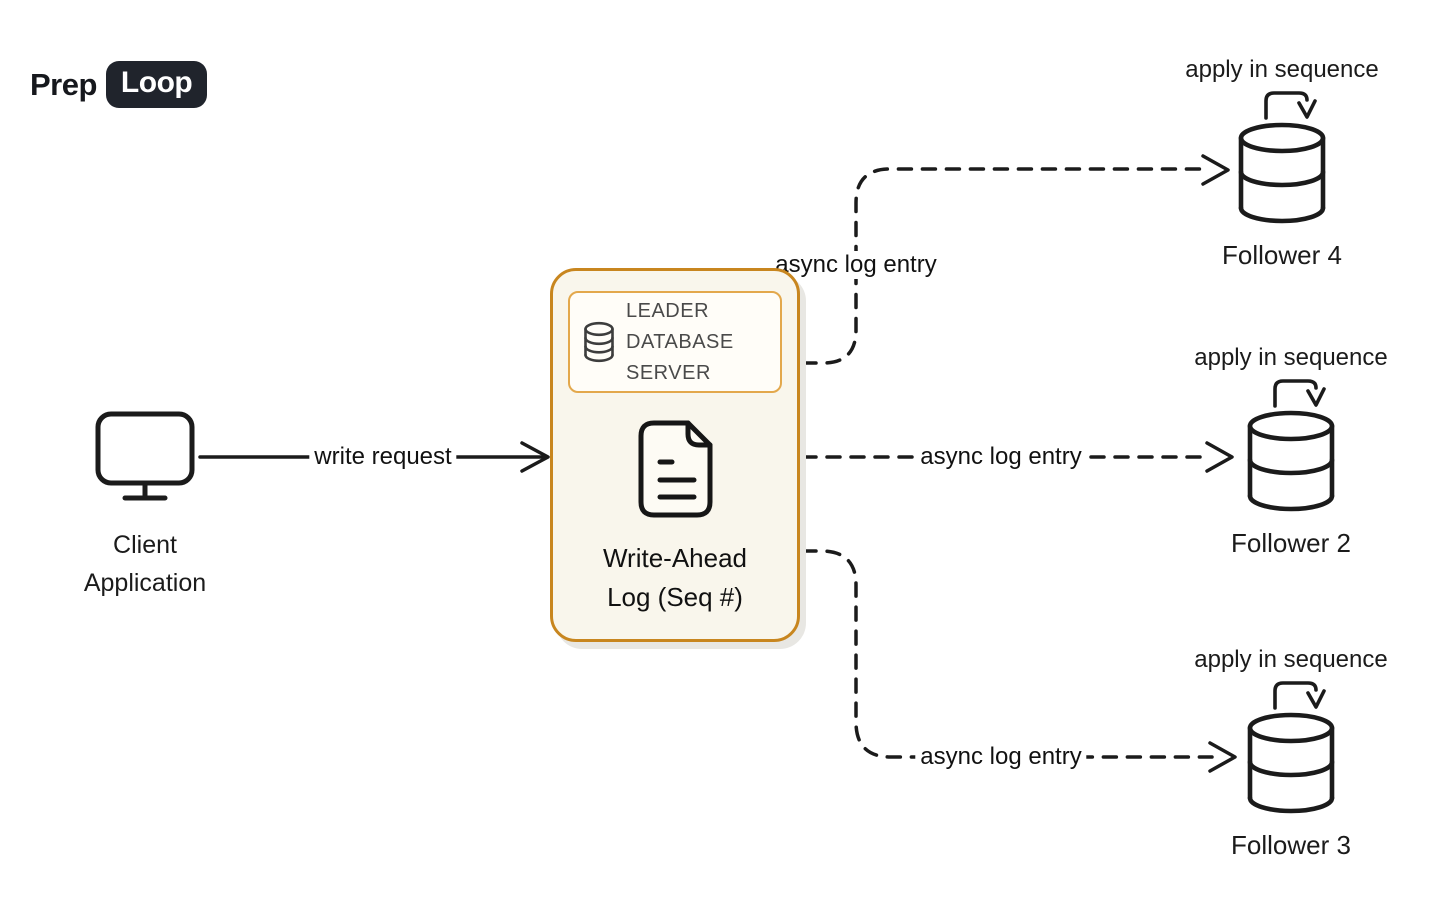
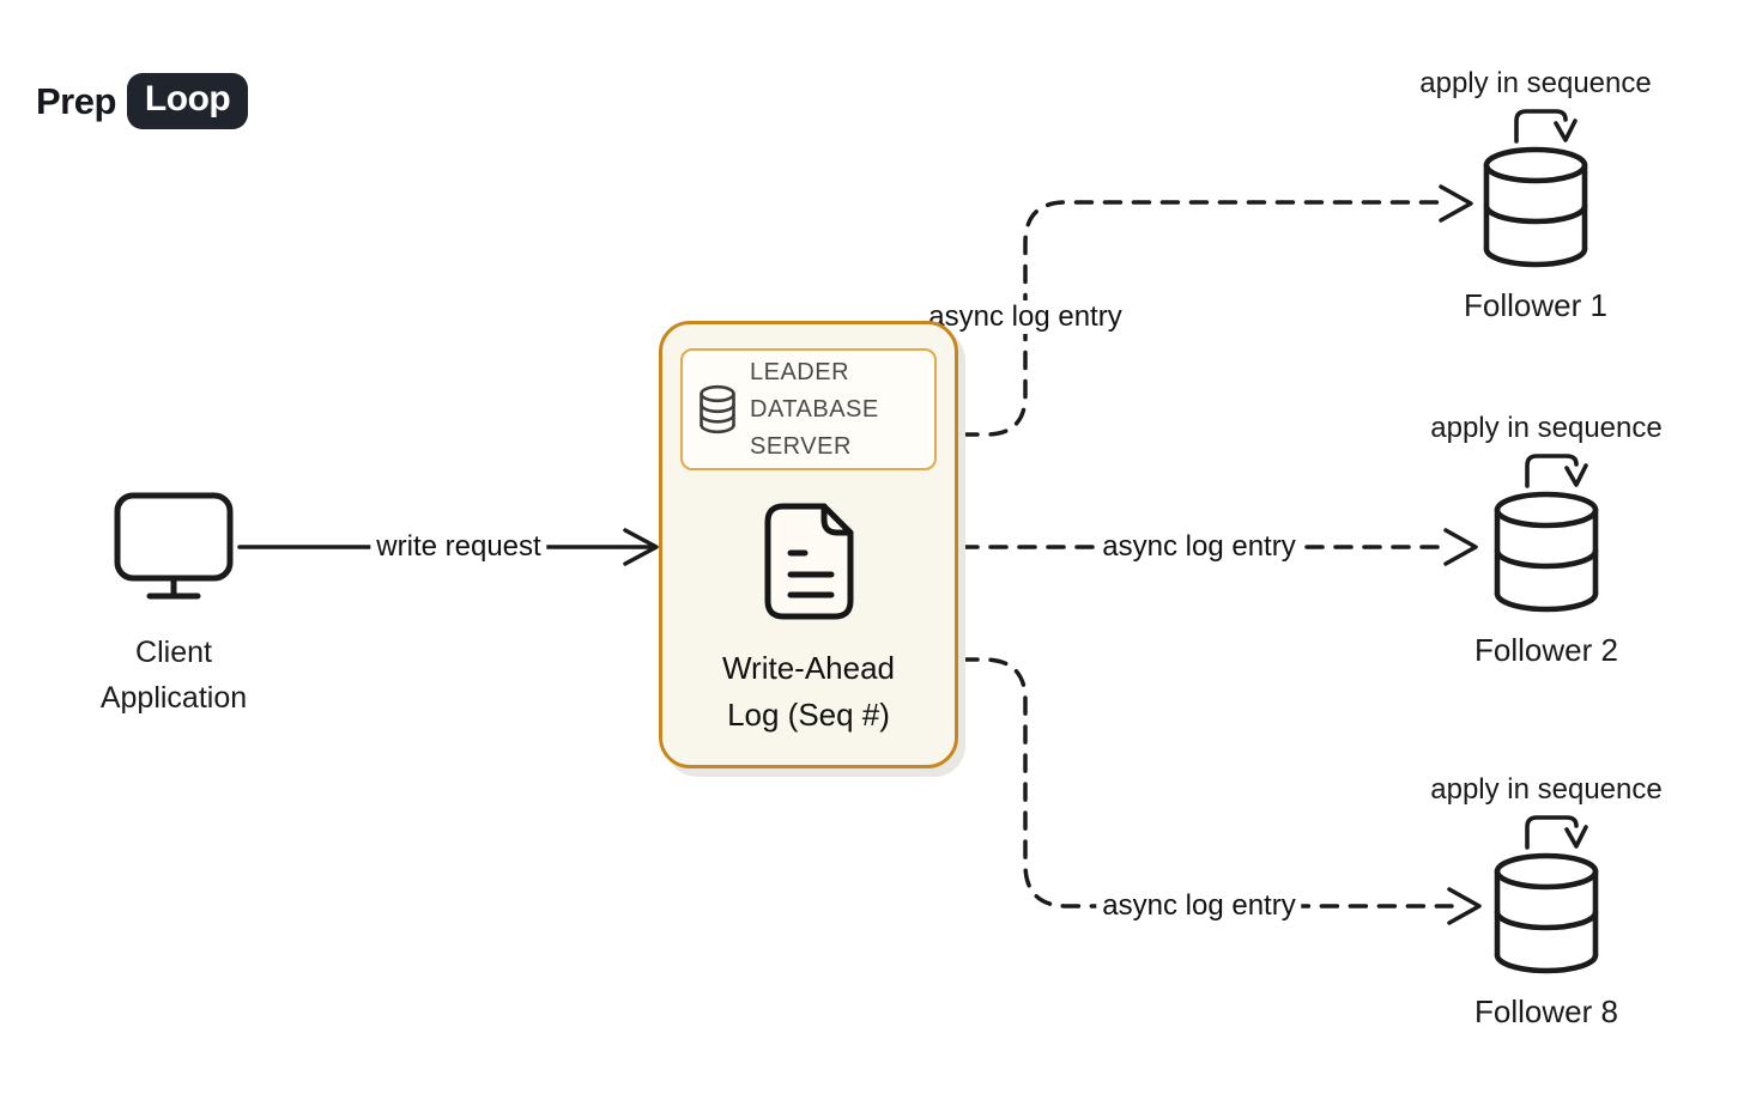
  Prep
  Loop
  Client
  Application
  write request
  async log entry
  async log entry
  async log entry
  LEADER
  DATABASE
  SERVER
  Write-Ahead
  Log (Seq #)
  apply in sequence
- Follower 4
+ Follower 1
  apply in sequence
  Follower 2
  apply in sequence
- Follower 3
+ Follower 8
